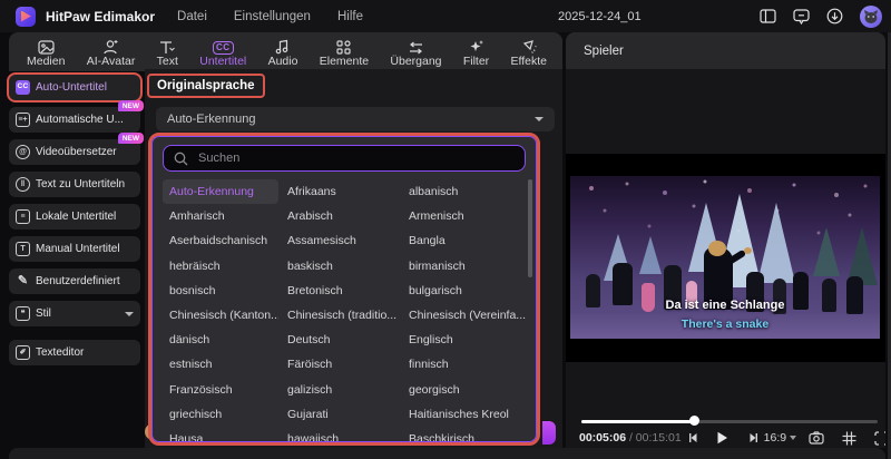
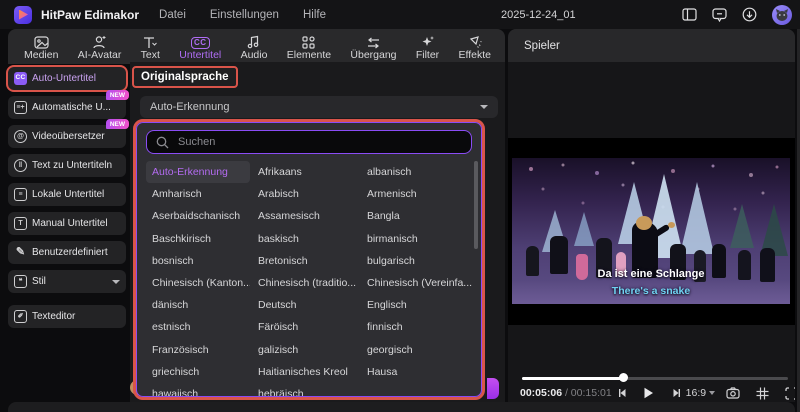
  HitPaw Edimakor
  Datei
  Einstellungen
  Hilfe
  2025-12-24_01
  Medien
  AI-Avatar
  Text
  CC
  Untertitel
  Audio
  Elemente
  Übergang
  Filter
  Effekte
  Auto-Untertitel
  Automatische U...
  Videoübersetzer
  Text zu Untertiteln
  Lokale Untertitel
  Manual Untertitel
  ✎
  Benutzerdefiniert
  Stil
  Texteditor
  Originalsprache
  Auto-Erkennung
  Suchen
  Auto-Erkennung
  Afrikaans
  albanisch
  Amharisch
  Arabisch
  Armenisch
  Aserbaidschanisch
  Assamesisch
  Bangla
- hebräisch
+ Baschkirisch
  baskisch
  birmanisch
  bosnisch
  Bretonisch
  bulgarisch
  Chinesisch (Kanton..
  Chinesisch (traditio...
  Chinesisch (Vereinfa...
  dänisch
  Deutsch
  Englisch
  estnisch
  Färöisch
  finnisch
  Französisch
  galizisch
  georgisch
  griechisch
- Gujarati
  Haitianisches Kreol
  Hausa
  hawaiisch
- Baschkirisch
+ hebräisch
  Spieler
  Da ist eine Schlange
  There's a snake
  00:05:06 / 00:15:01
  16:9
